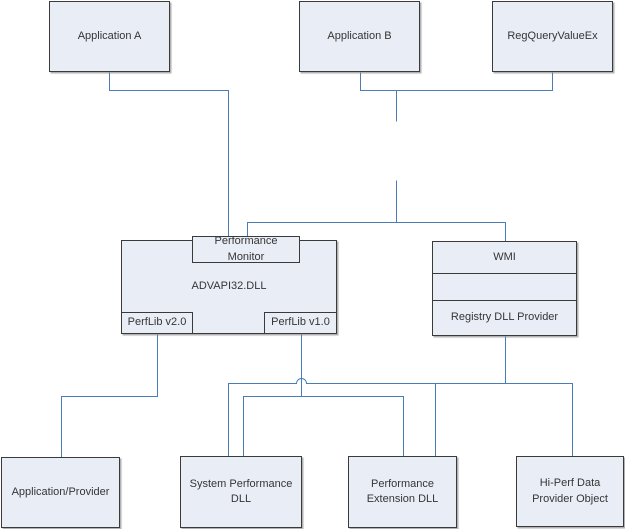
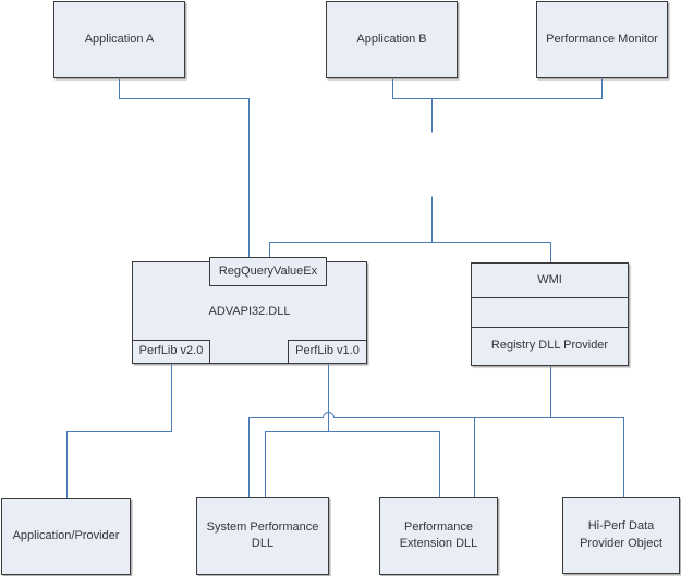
  Application A
  Application B
- RegQueryValueEx
+ Performance Monitor
  ADVAPI32.DLL
- Performance Monitor
+ RegQueryValueEx
  PerfLib v2.0
  PerfLib v1.0
  WMI
  Registry DLL Provider
  Application/Provider
  System Performance
  DLL
  Performance
  Extension DLL
  Hi-Perf Data
  Provider Object
